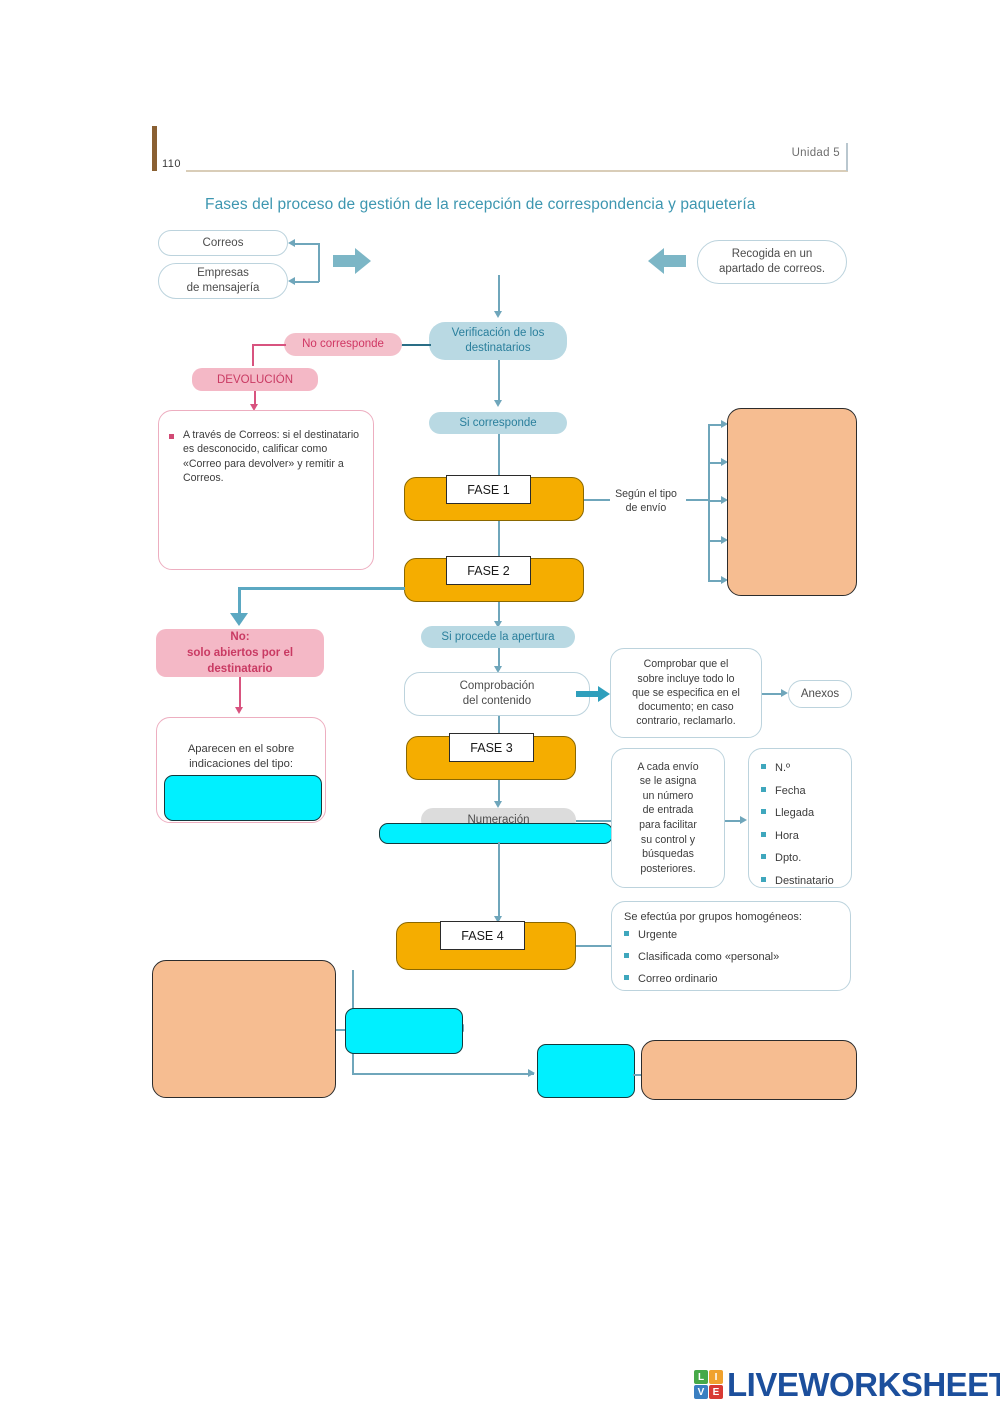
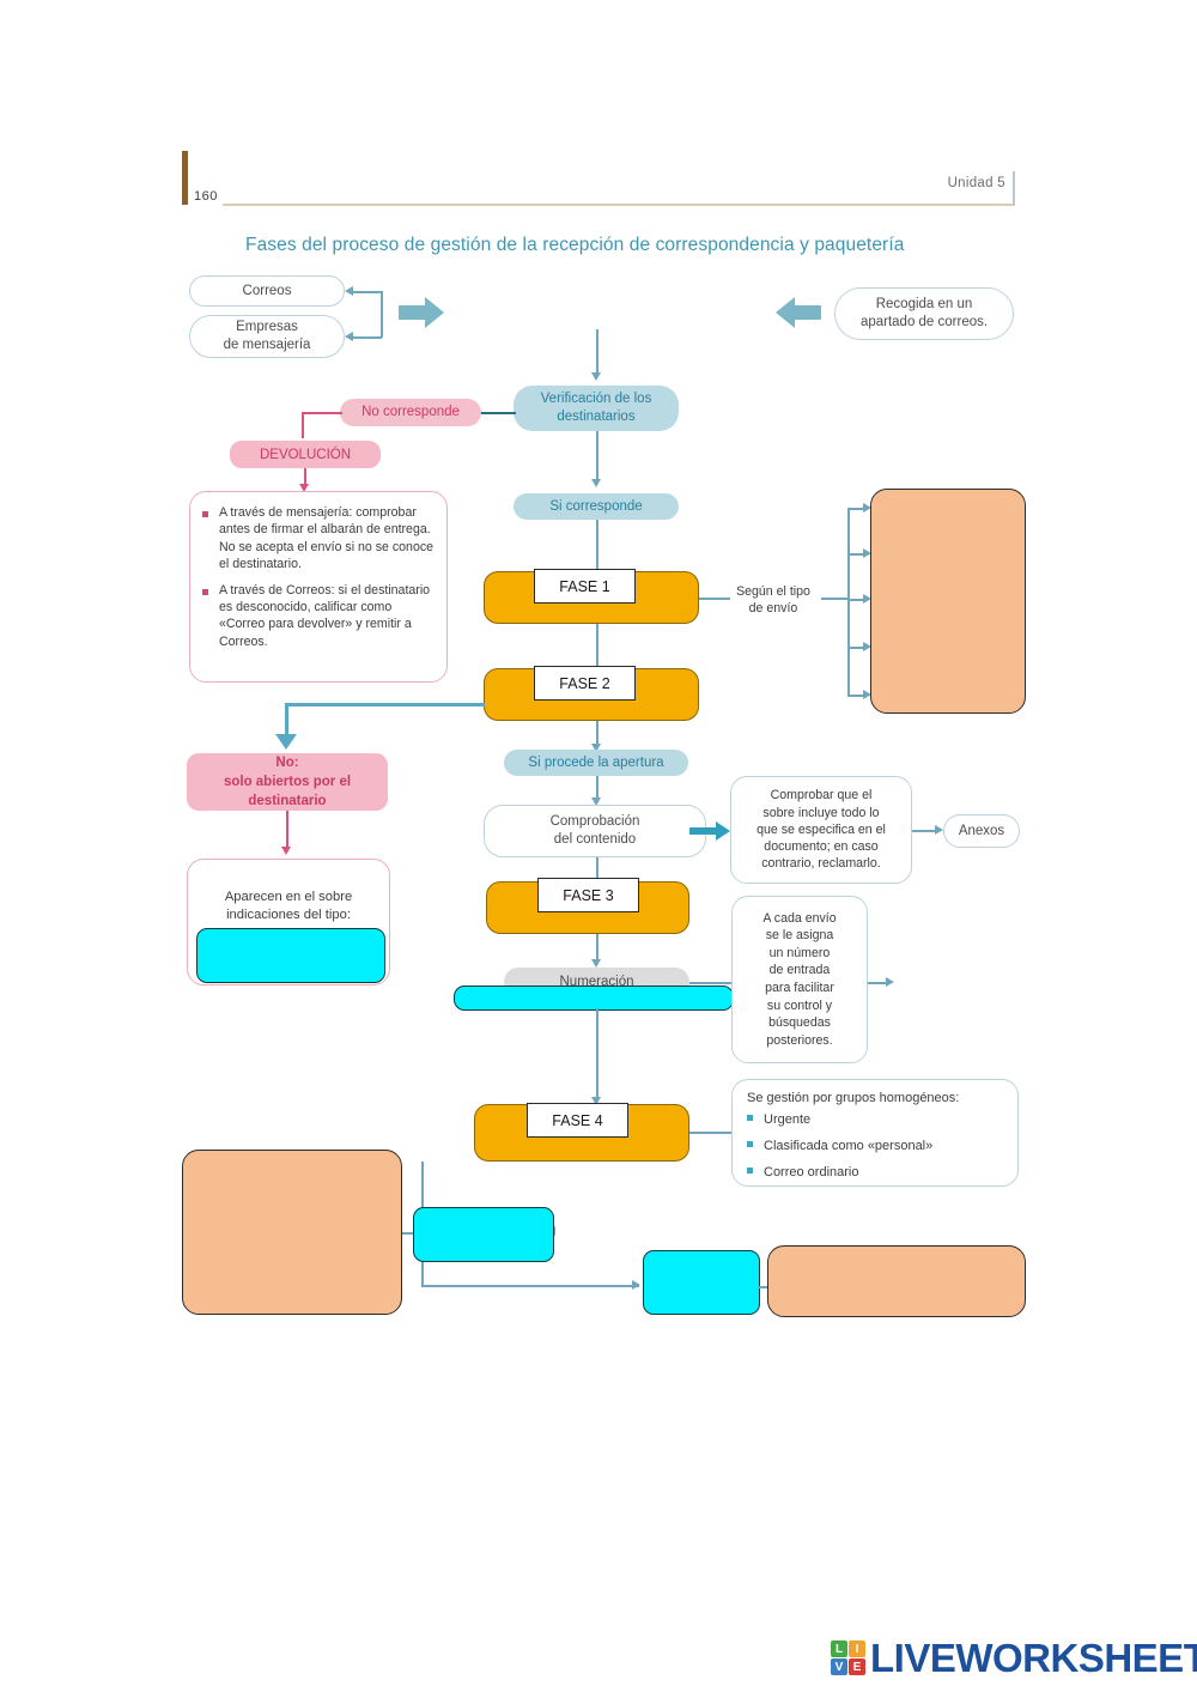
- 110
+ 160
  Unidad 5
  Fases del proceso de gestión de la recepción de correspondencia y paquetería
  Correos
  Empresas
  de mensajería
  Recogida en un
  apartado de correos.
  Verificación de los
  destinatarios
  No corresponde
  DEVOLUCIÓN
+ A través de mensajería: comprobar antes de firmar el albarán de entrega. No se acepta el envío si no se conoce el destinatario.
  A través de Correos: si el destinatario es desconocido, calificar como «Correo para devolver» y remitir a Correos.
  Si corresponde
  FASE 1
  FASE 2
  Según el tipo
  de envío
  No:
  solo abiertos por el
  destinatario
  Aparecen en el sobre
  indicaciones del tipo:
  Si procede la apertura
  Comprobación
  del contenido
  Comprobar que el
  sobre incluye todo lo
  que se especifica en el
  documento; en caso
  contrario, reclamarlo.
  Anexos
  FASE 3
  Numeración
  A cada envío
  se le asigna
  un número
  de entrada
  para facilitar
  su control y
  búsquedas
  posteriores.
- N.º
- Fecha
- Llegada
- Hora
- Dpto.
- Destinatario
  FASE 4
- Se efectúa por grupos homogéneos:
+ Se gestión por grupos homogéneos:
  Urgente
  Clasificada como «personal»
  Correo ordinario
  L
  I
  V
  E
  LIVEWORKSHEET
